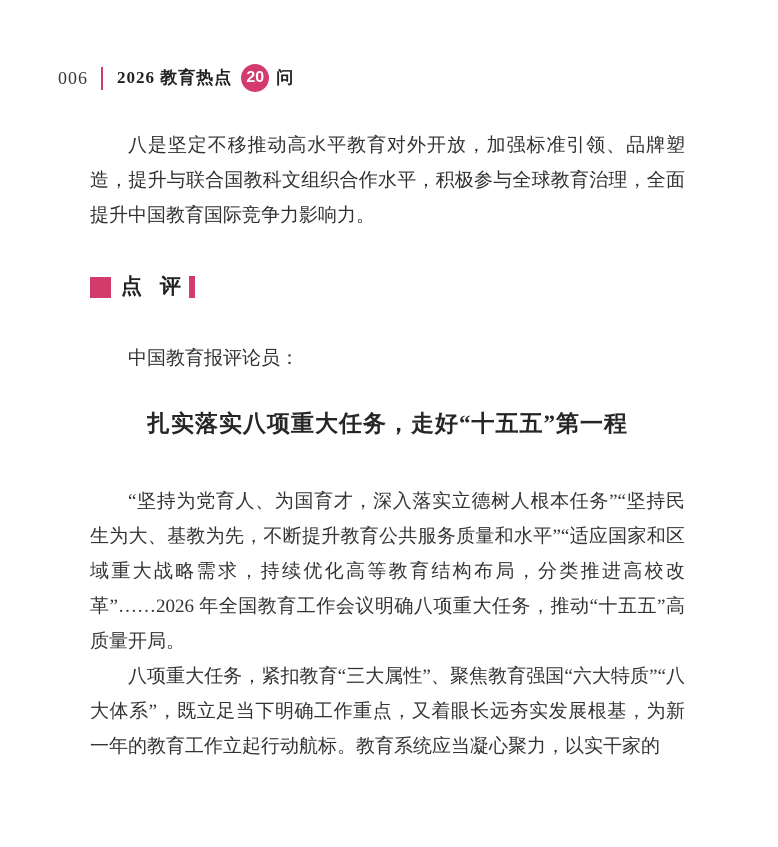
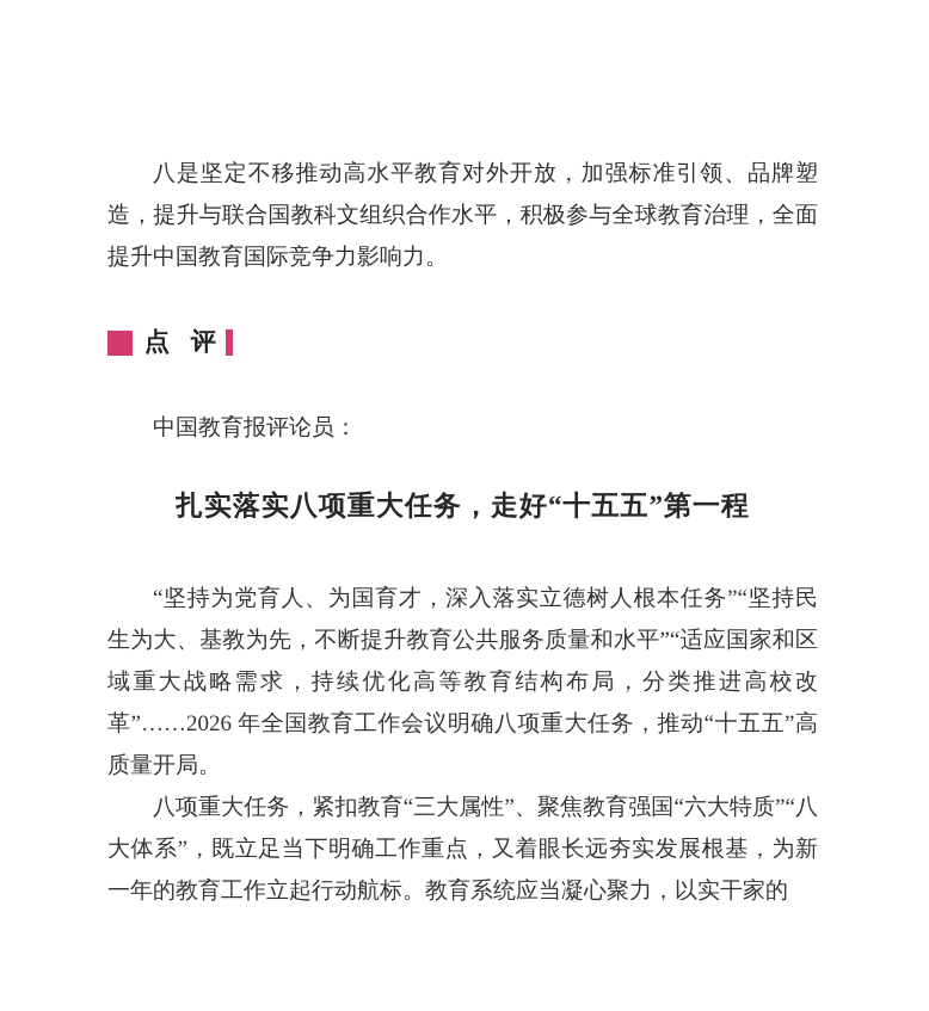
- 006
- 2026 教育热点
- 20
- 问
  八是坚定不移推动高水平教育对外开放，加强标准引领、品牌塑造，提升与联合国教科文组织合作水平，积极参与全球教育治理，全面提升中国教育国际竞争力影响力。
  点 评
  中国教育报评论员：
  扎实落实八项重大任务，走好“十五五”第一程
  “坚持为党育人、为国育才，深入落实立德树人根本任务”“坚持民生为大、基教为先，不断提升教育公共服务质量和水平”“适应国家和区域重大战略需求，持续优化高等教育结构布局，分类推进高校改革”……2026 年全国教育工作会议明确八项重大任务，推动“十五五”高质量开局。
  八项重大任务，紧扣教育“三大属性”、聚焦教育强国“六大特质”“八大体系”，既立足当下明确工作重点，又着眼长远夯实发展根基，为新一年的教育工作立起行动航标。教育系统应当凝心聚力，以实干家的
